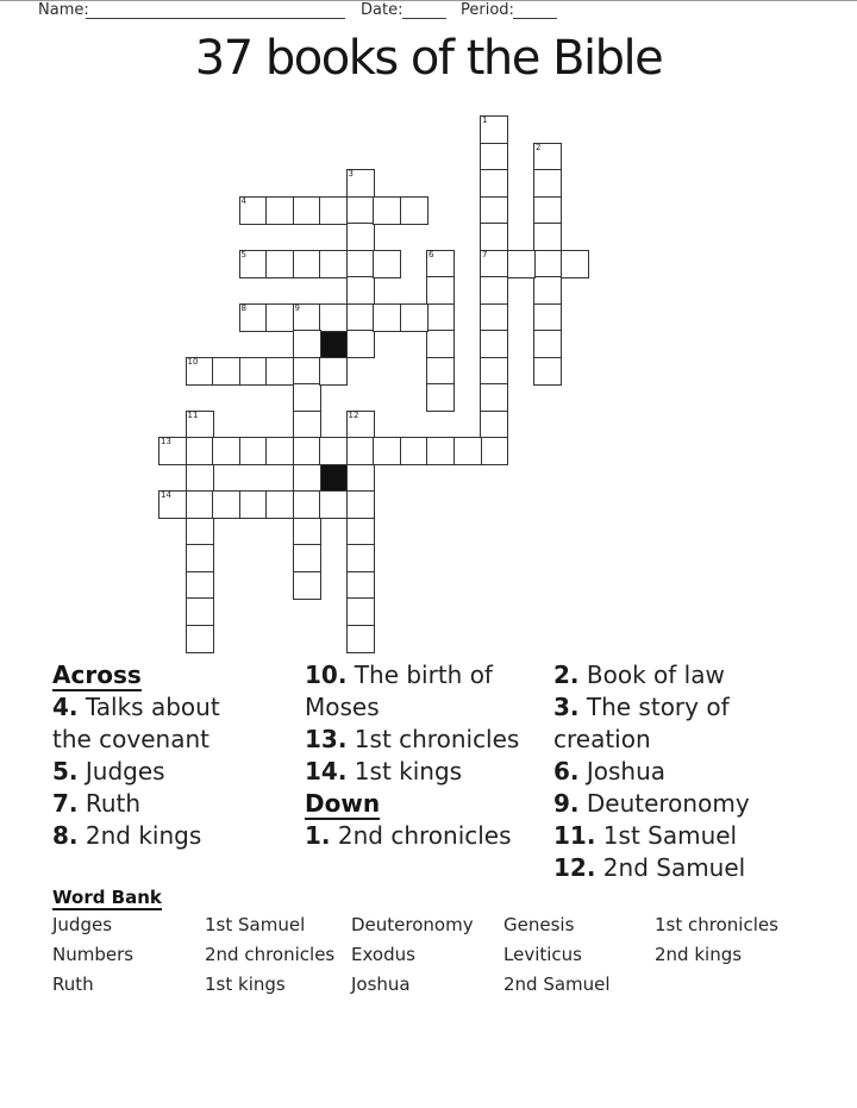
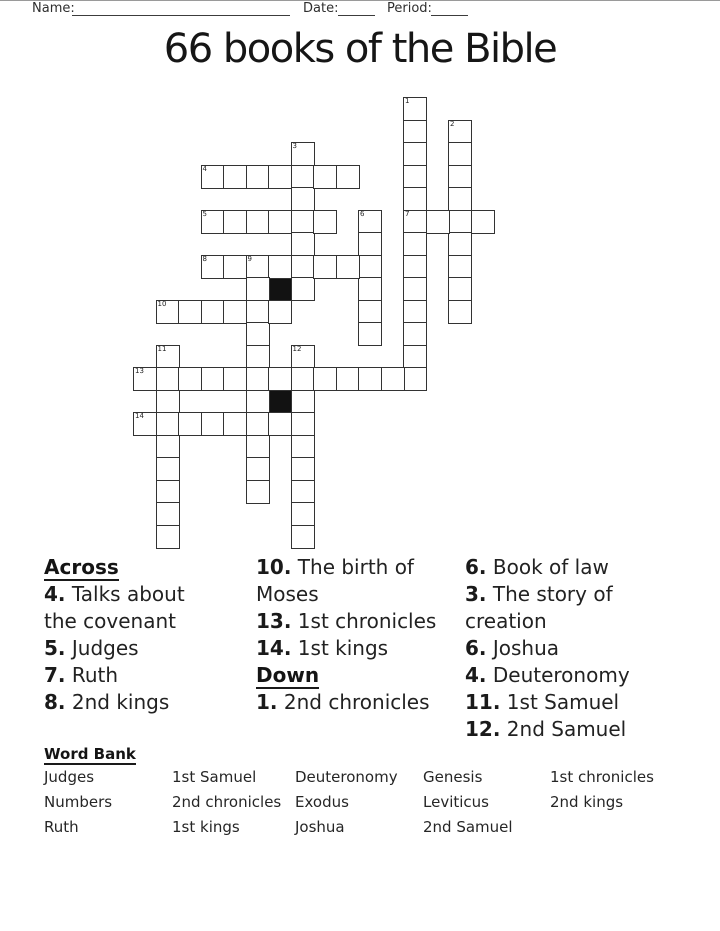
  Name:
  Date:
  Period:
- 37 books of the Bible
+ 66 books of the Bible
  1
  7
  2
  3
  4
  5
  6
  8
  9
  10
  11
  12
  13
  14
  Across
  4. Talks about the covenant
  5. Judges
  7. Ruth
  8. 2nd kings
  10. The birth of Moses
  13. 1st chronicles
  14. 1st kings
  Down
  1. 2nd chronicles
- 2. Book of law
+ 6. Book of law
  3. The story of creation
  6. Joshua
- 9. Deuteronomy
+ 4. Deuteronomy
  11. 1st Samuel
  12. 2nd Samuel
  Word Bank
  Judges
  Numbers
  Ruth
  1st Samuel
  2nd chronicles
  1st kings
  Deuteronomy
  Exodus
  Joshua
  Genesis
  Leviticus
  2nd Samuel
  1st chronicles
  2nd kings
